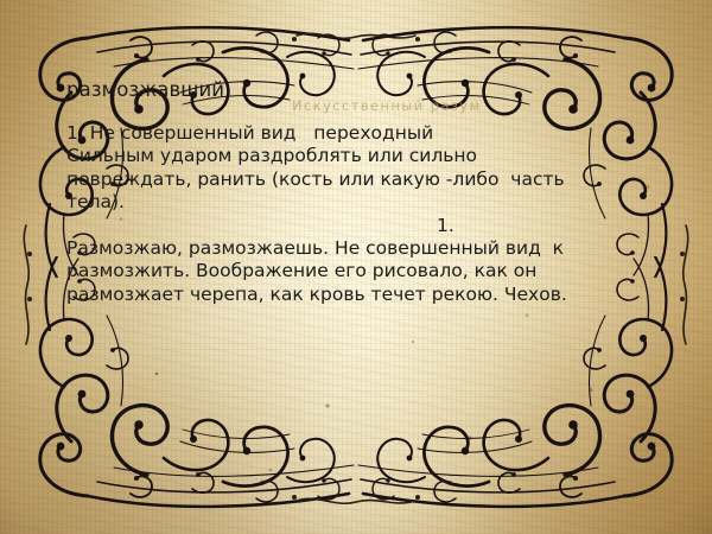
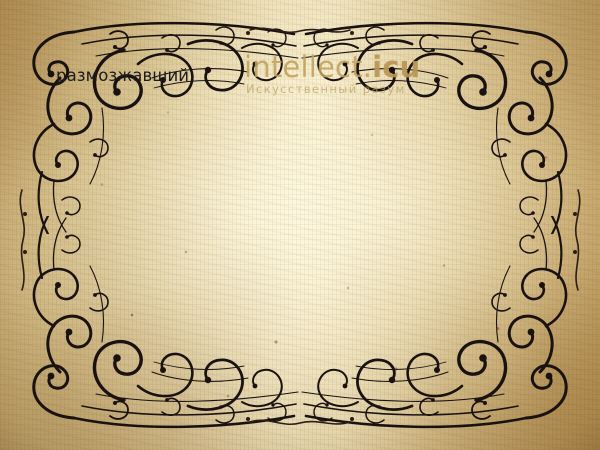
+ intellect.icu
  Искусственный разум
  размозжавший
- 1. Не совершенный вид переходный
- Сильным ударом раздроблять или сильно
- повреждать, ранить (кость или какую -либо часть
- тела).
- 1.
- Размозжаю, размозжаешь. Не совершенный вид к
- размозжить. Воображение его рисовало, как он
- размозжает черепа, как кровь течет рекою. Чехов.
